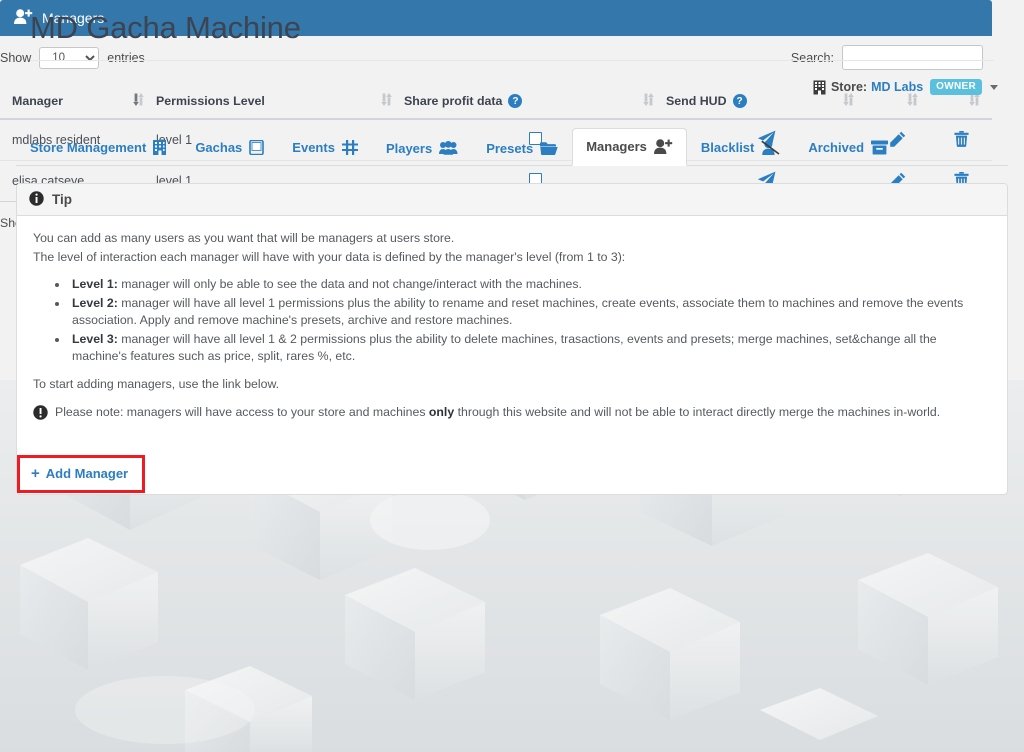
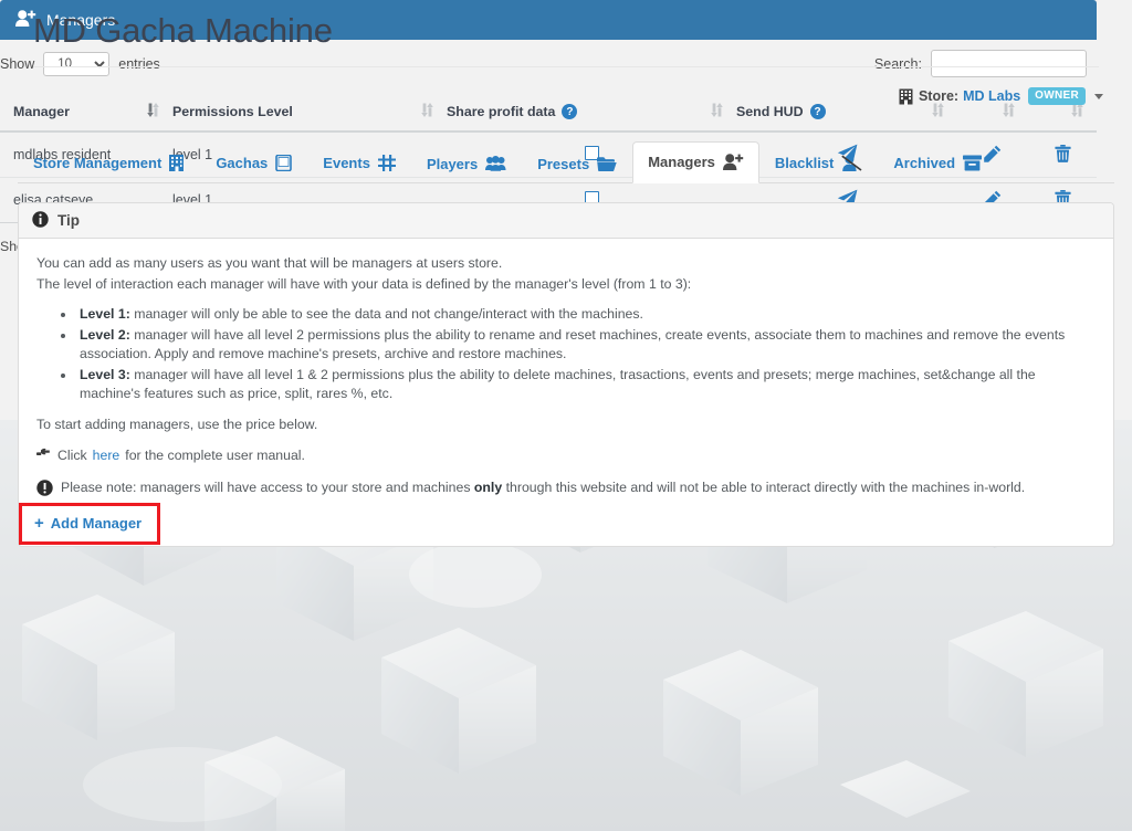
  MD Gacha Machine
  Store:
  MD Labs
  OWNER
  Store Management
  Gachas
  Events
  Players
  Presets
  Managers
  Blacklist
  Archived
  Tip
  You can add as many users as you want that will be managers at users store.
  The level of interaction each manager will have with your data is defined by the manager's level (from 1 to 3):
  Level 1: manager will only be able to see the data and not change/interact with the machines.
- Level 2: manager will have all level 1 permissions plus the ability to rename and reset machines, create events, associate them to machines and remove the events association. Apply and remove machine's presets, archive and restore machines.
+ Level 2: manager will have all level 2 permissions plus the ability to rename and reset machines, create events, associate them to machines and remove the events association. Apply and remove machine's presets, archive and restore machines.
  Level 3: manager will have all level 1 & 2 permissions plus the ability to delete machines, trasactions, events and presets; merge machines, set&change all the machine's features such as price, split, rares %, etc.
- To start adding managers, use the link below.
+ To start adding managers, use the price below.
+ Click
+ here
+ for the complete user manual.
- Please note: managers will have access to your store and machines only through this website and will not be able to interact directly merge the machines in-world.
+ Please note: managers will have access to your store and machines only through this website and will not be able to interact directly with the machines in-world.
  +
  Add Manager
  Managers
  Show
  10
  entries
  Search:
  Manager	Permissions Level	Share profit data ?	Send HUD ?
  mdlabs resident	vel 1
  elisa catseye	level 1
